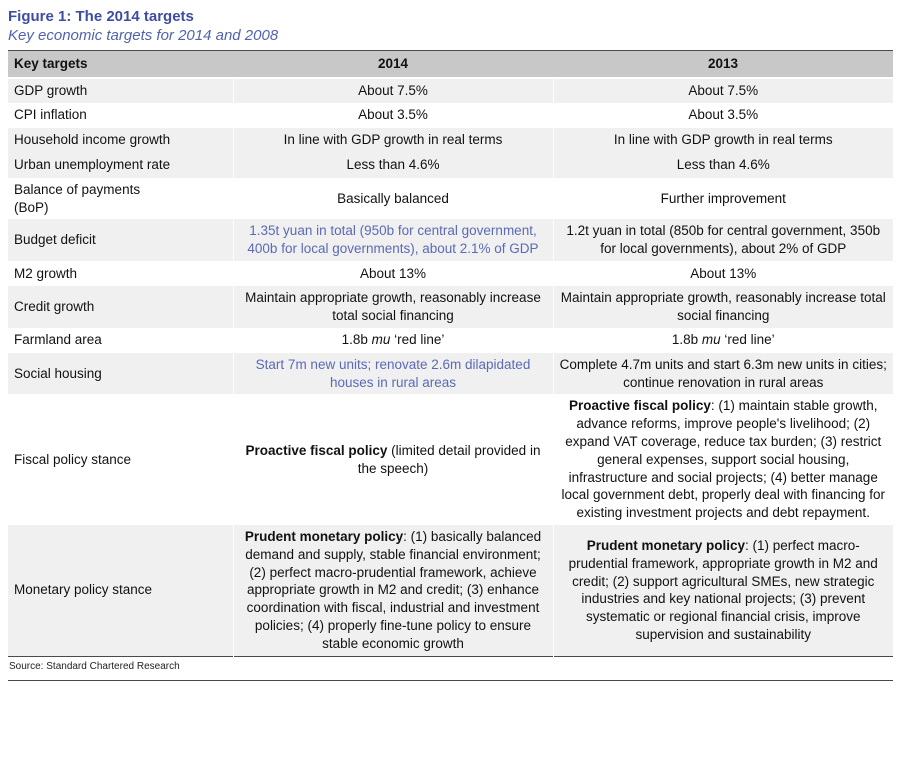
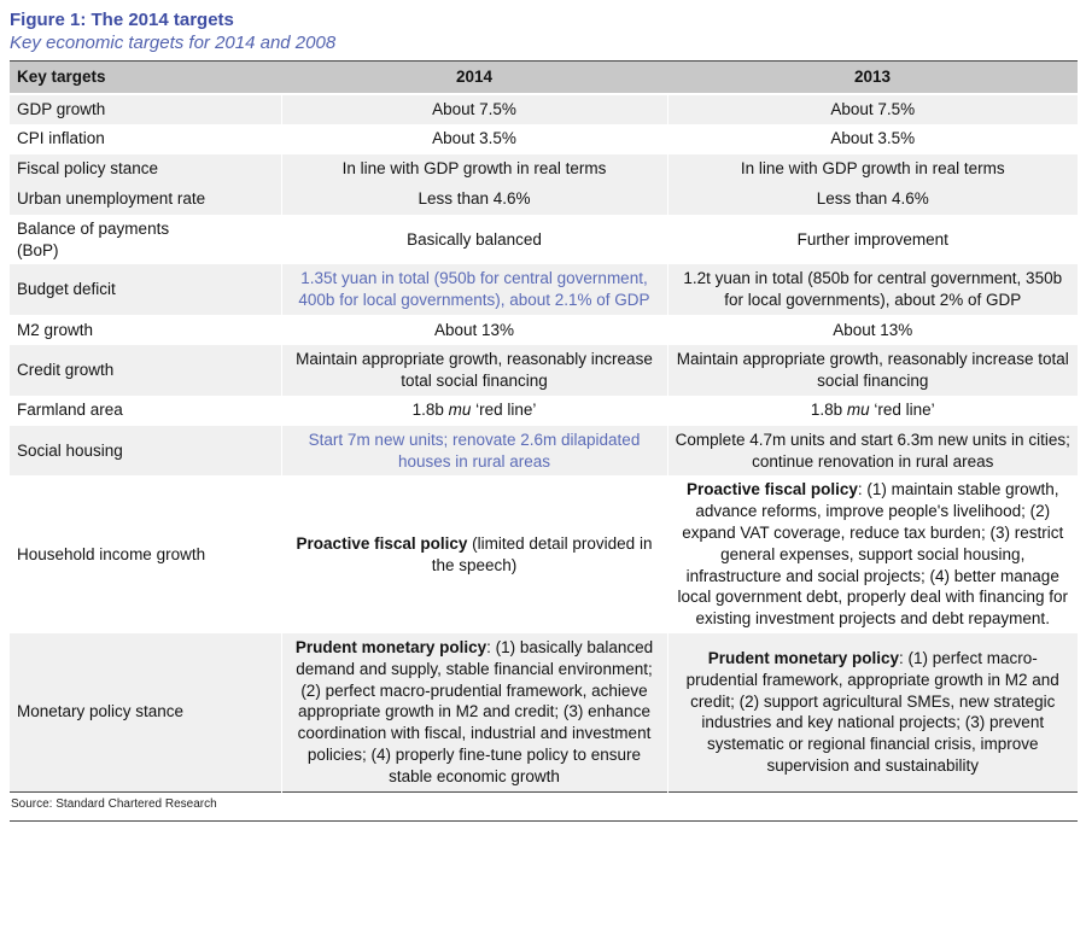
  Figure 1: The 2014 targets
  Key economic targets for 2014 and 2008
  Key targets	2014	2013
  GDP growth	About 7.5%	About 7.5%
  CPI inflation	About 3.5%	About 3.5%
- Household income growth	In line with GDP growth in real terms	In line with GDP growth in real terms
+ Fiscal policy stance	In line with GDP growth in real terms	In line with GDP growth in real terms
  Urban unemployment rate	Less than 4.6%	Less than 4.6%
  Balance of payments (BoP)	Basically balanced	Further improvement
  Budget deficit	1.35t yuan in total (950b for central government, 400b for local governments), about 2.1% of GDP	1.2t yuan in total (850b for central government, 350b for local governments), about 2% of GDP
  M2 growth	About 13%	About 13%
  Credit growth	Maintain appropriate growth, reasonably increase total social financing	Maintain appropriate growth, reasonably increase total social financing
  Farmland area	1.8b mu ‘red line’	1.8b mu ‘red line’
  Social housing	Start 7m new units; renovate 2.6m dilapidated houses in rural areas	Complete 4.7m units and start 6.3m new units in cities; continue renovation in rural areas
- Fiscal policy stance	Proactive fiscal policy (limited detail provided in the speech)	Proactive fiscal policy: (1) maintain stable growth, advance reforms, improve people's livelihood; (2) expand VAT coverage, reduce tax burden; (3) restrict general expenses, support social housing, infrastructure and social projects; (4) better manage local government debt, properly deal with financing for existing investment projects and debt repayment.
+ Household income growth	Proactive fiscal policy (limited detail provided in the speech)	Proactive fiscal policy: (1) maintain stable growth, advance reforms, improve people's livelihood; (2) expand VAT coverage, reduce tax burden; (3) restrict general expenses, support social housing, infrastructure and social projects; (4) better manage local government debt, properly deal with financing for existing investment projects and debt repayment.
  Monetary policy stance	Prudent monetary policy: (1) basically balanced demand and supply, stable financial environment; (2) perfect macro-prudential framework, achieve appropriate growth in M2 and credit; (3) enhance coordination with fiscal, industrial and investment policies; (4) properly fine-tune policy to ensure stable economic growth	Prudent monetary policy: (1) perfect macro-prudential framework, appropriate growth in M2 and credit; (2) support agricultural SMEs, new strategic industries and key national projects; (3) prevent systematic or regional financial crisis, improve supervision and sustainability
  Source: Standard Chartered Research
